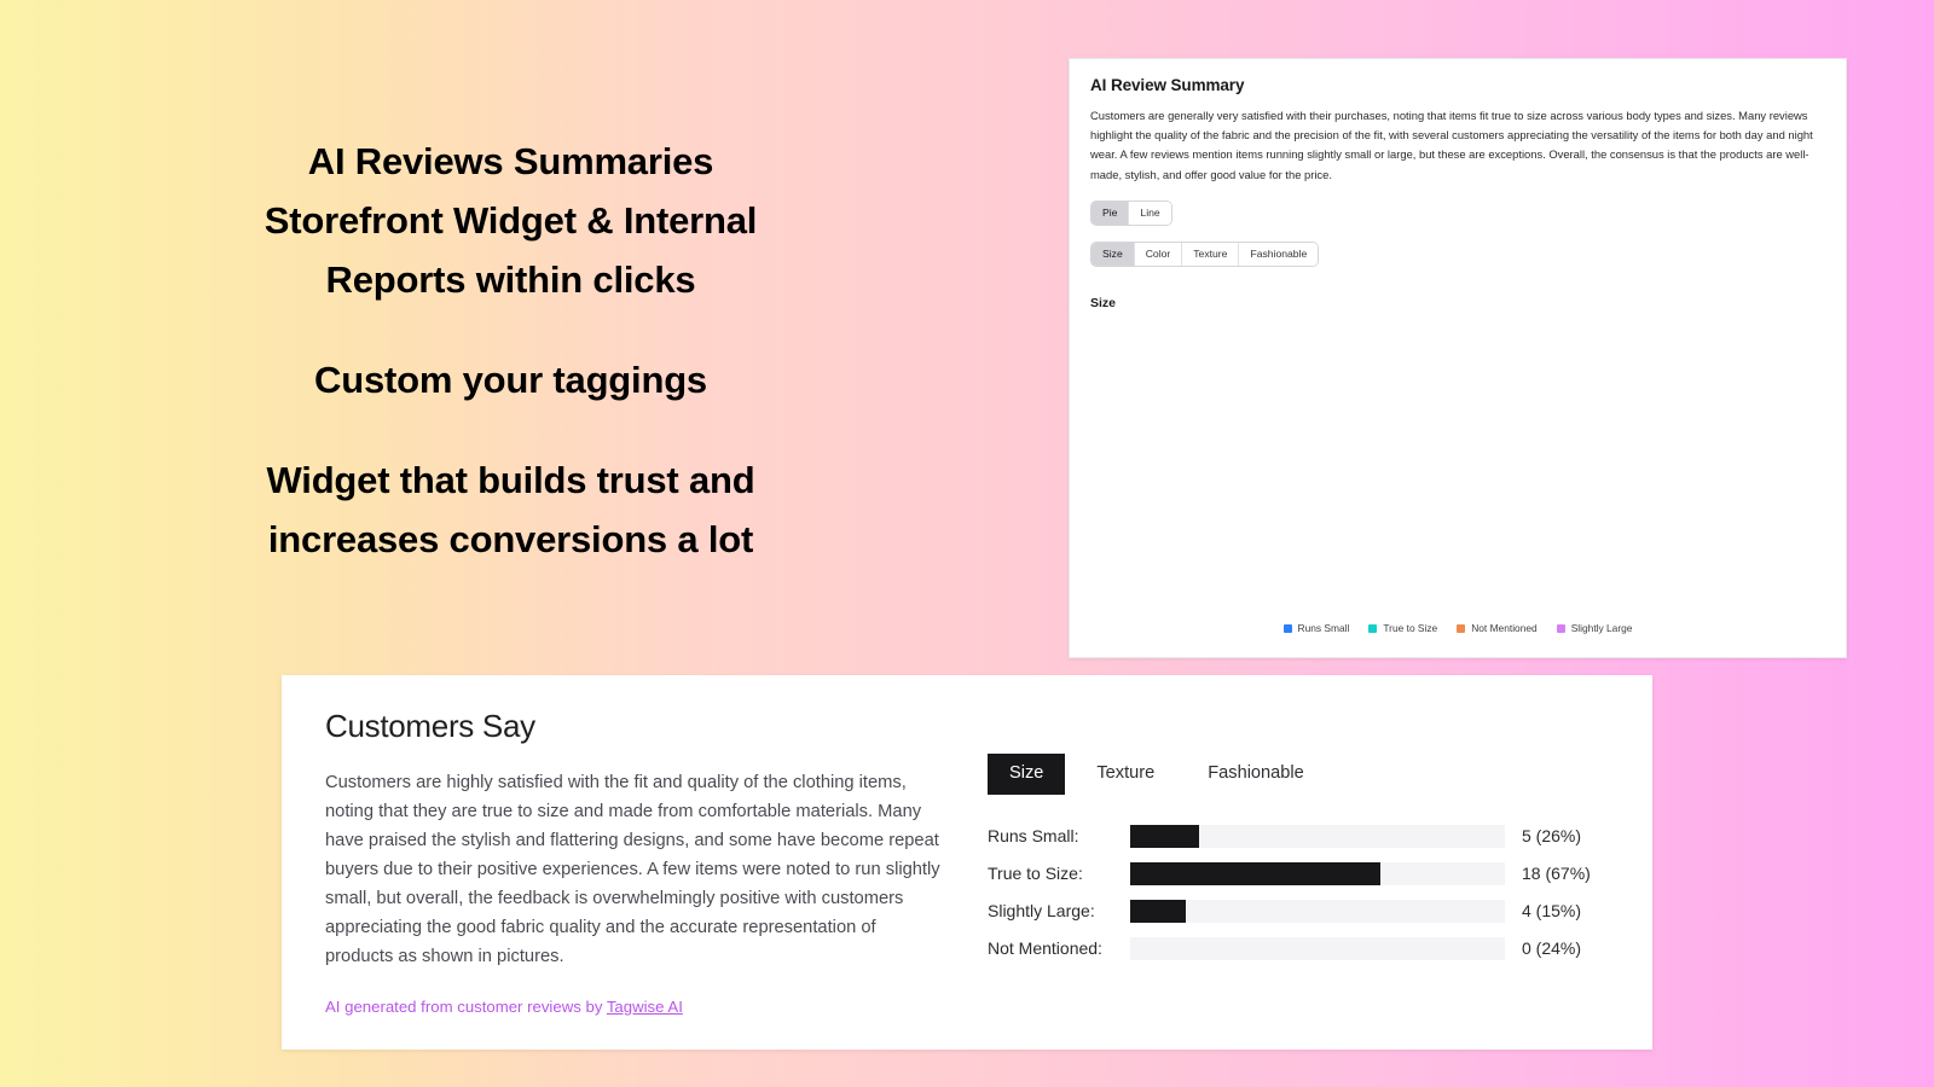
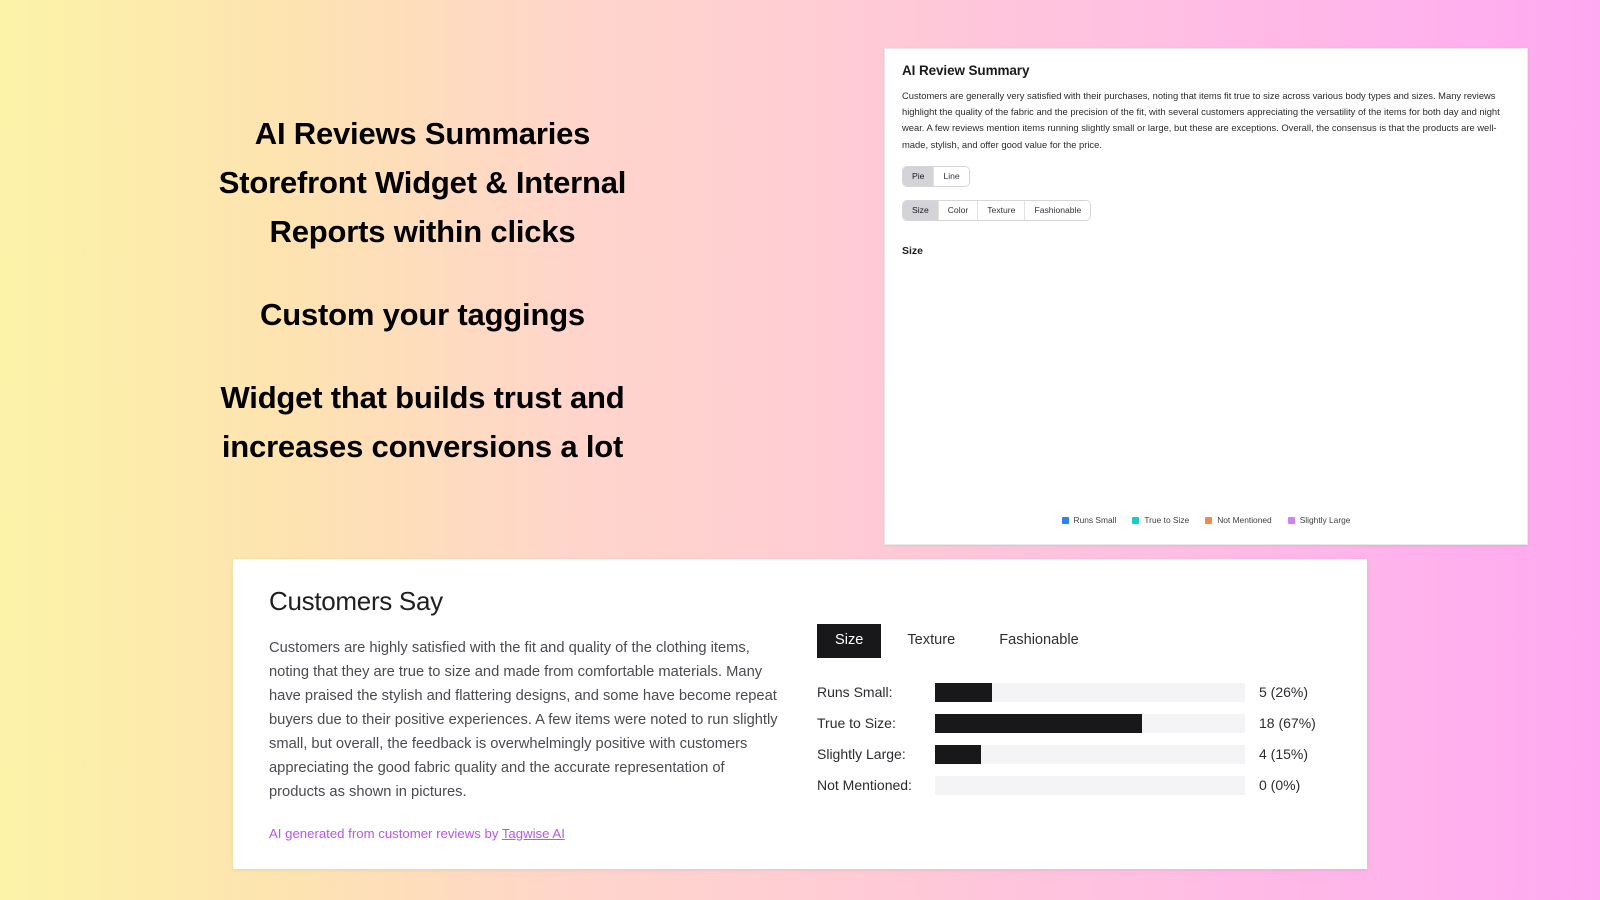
  AI Reviews Summaries
  Storefront Widget & Internal
  Reports within clicks
  Custom your taggings
  Widget that builds trust and
  increases conversions a lot
  AI Review Summary
  Customers are generally very satisfied with their purchases, noting that items fit true to size across various body types and sizes. Many reviews highlight the quality of the fabric and the precision of the fit, with several customers appreciating the versatility of the items for both day and night wear. A few reviews mention items running slightly small or large, but these are exceptions. Overall, the consensus is that the products are well-made, stylish, and offer good value for the price.
  Pie
  Line
  Size
  Color
  Texture
  Fashionable
  Size
  Runs Small
  True to Size
  Not Mentioned
  Slightly Large
  Customers Say
  Customers are highly satisfied with the fit and quality of the clothing items, noting that they are true to size and made from comfortable materials. Many have praised the stylish and flattering designs, and some have become repeat buyers due to their positive experiences. A few items were noted to run slightly small, but overall, the feedback is overwhelmingly positive with customers appreciating the good fabric quality and the accurate representation of products as shown in pictures.
  AI generated from customer reviews by Tagwise AI
  Size
  Texture
  Fashionable
  Runs Small:
  5 (26%)
  True to Size:
  18 (67%)
  Slightly Large:
  4 (15%)
  Not Mentioned:
- 0 (24%)
+ 0 (0%)
